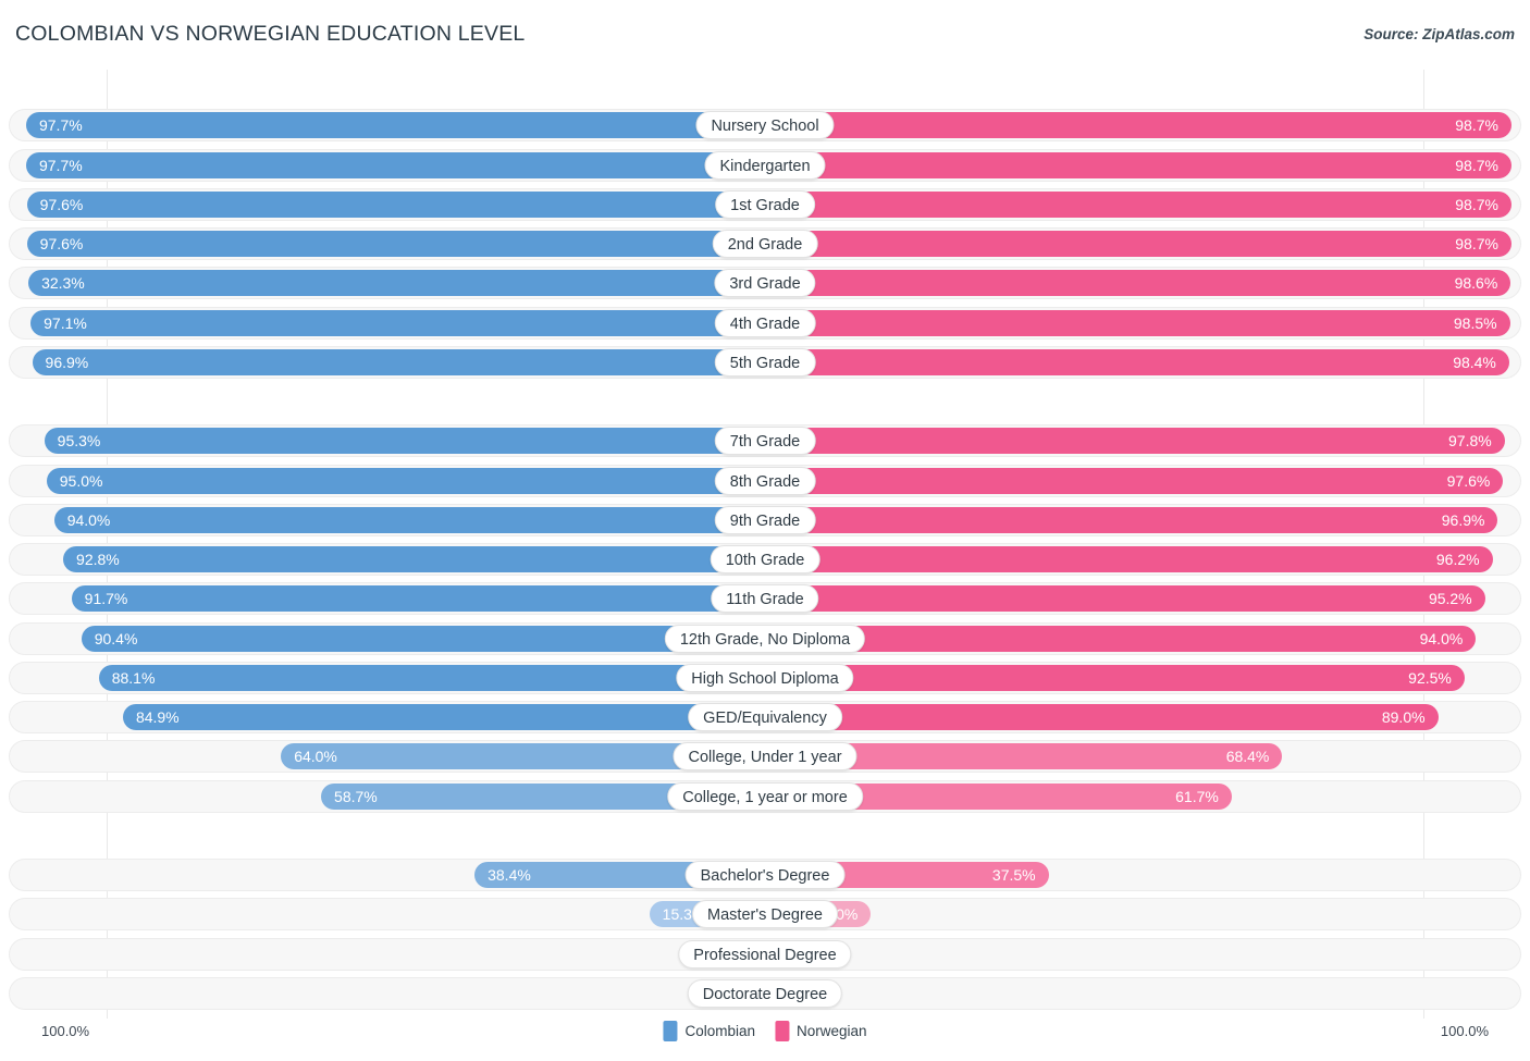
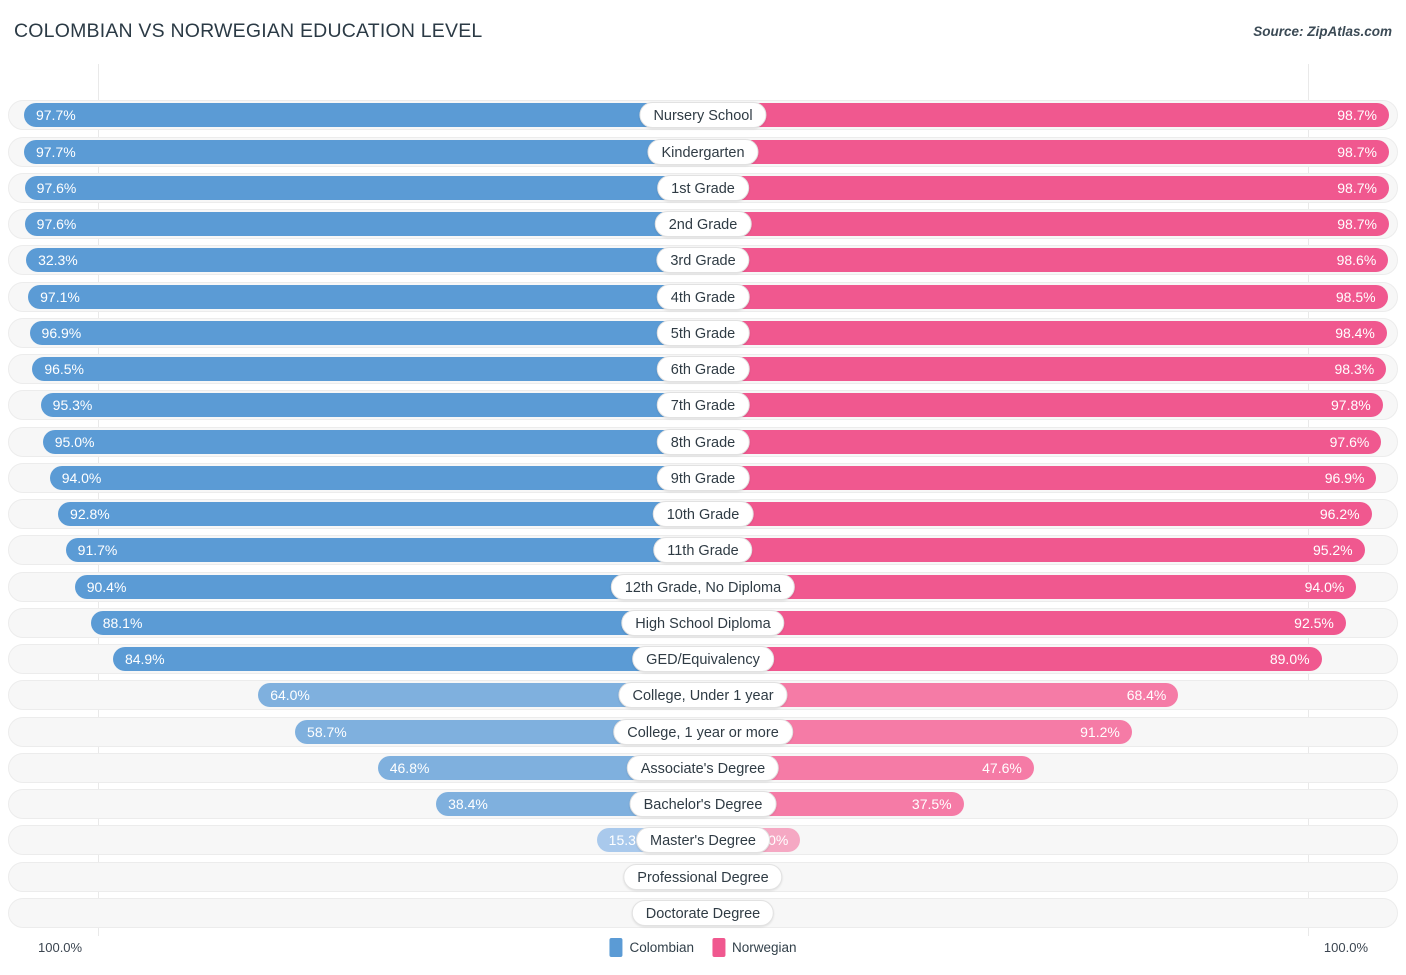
  COLOMBIAN VS NORWEGIAN EDUCATION LEVEL
  Source: ZipAtlas.com
  97.7%
  98.7%
  Nursery School
  97.7%
  98.7%
  Kindergarten
  97.6%
  98.7%
  1st Grade
  97.6%
  98.7%
  2nd Grade
  32.3%
  98.6%
  3rd Grade
  97.1%
  98.5%
  4th Grade
  96.9%
  98.4%
  5th Grade
+ 96.5%
+ 98.3%
+ 6th Grade
  95.3%
  97.8%
  7th Grade
  95.0%
  97.6%
  8th Grade
  94.0%
  96.9%
  9th Grade
  92.8%
  96.2%
  10th Grade
  91.7%
  95.2%
  11th Grade
  90.4%
  94.0%
  12th Grade, No Diploma
  88.1%
  92.5%
  High School Diploma
  84.9%
  89.0%
  GED/Equivalency
  64.0%
  68.4%
  College, Under 1 year
  58.7%
- 61.7%
+ 91.2%
  College, 1 year or more
+ 46.8%
+ 47.6%
+ Associate's Degree
  38.4%
  37.5%
  Bachelor's Degree
  15.3
  Master's Degree
  Professional Degree
  Doctorate Degree
  100.0%
  100.0%
  Colombian
  Norwegian
